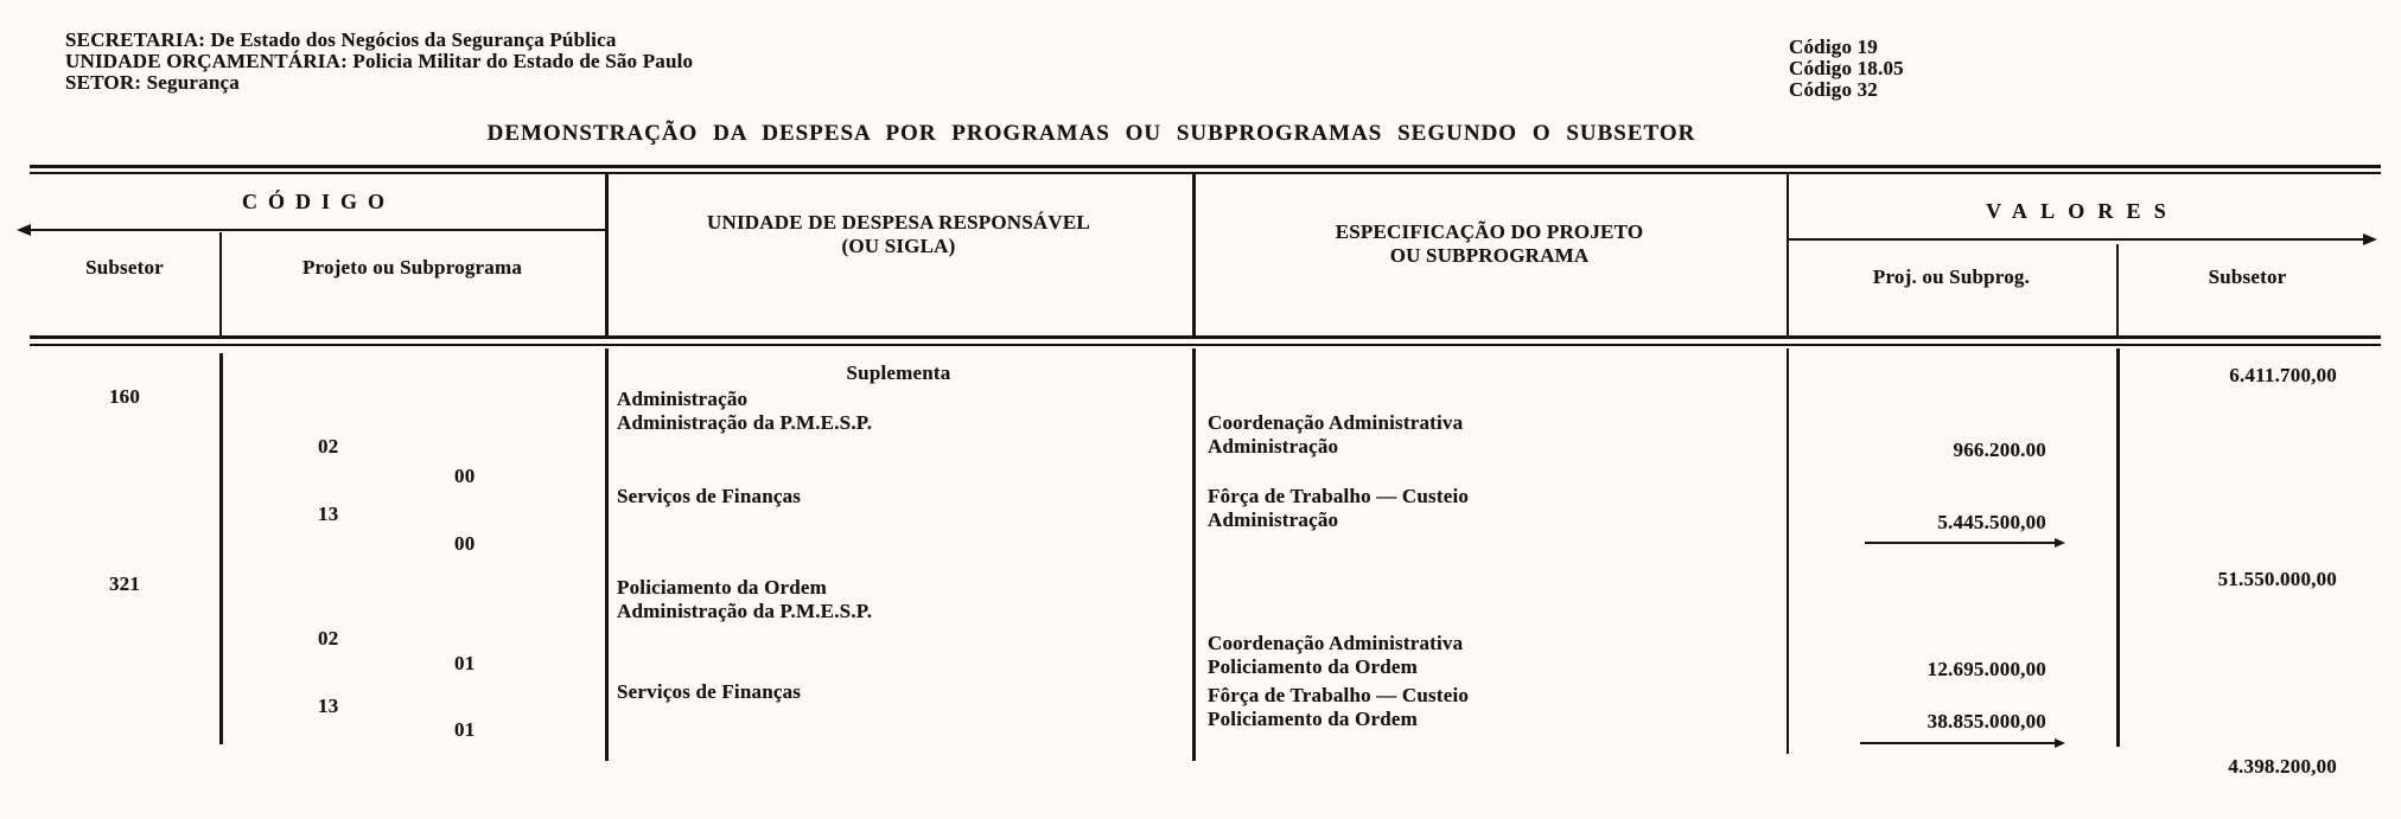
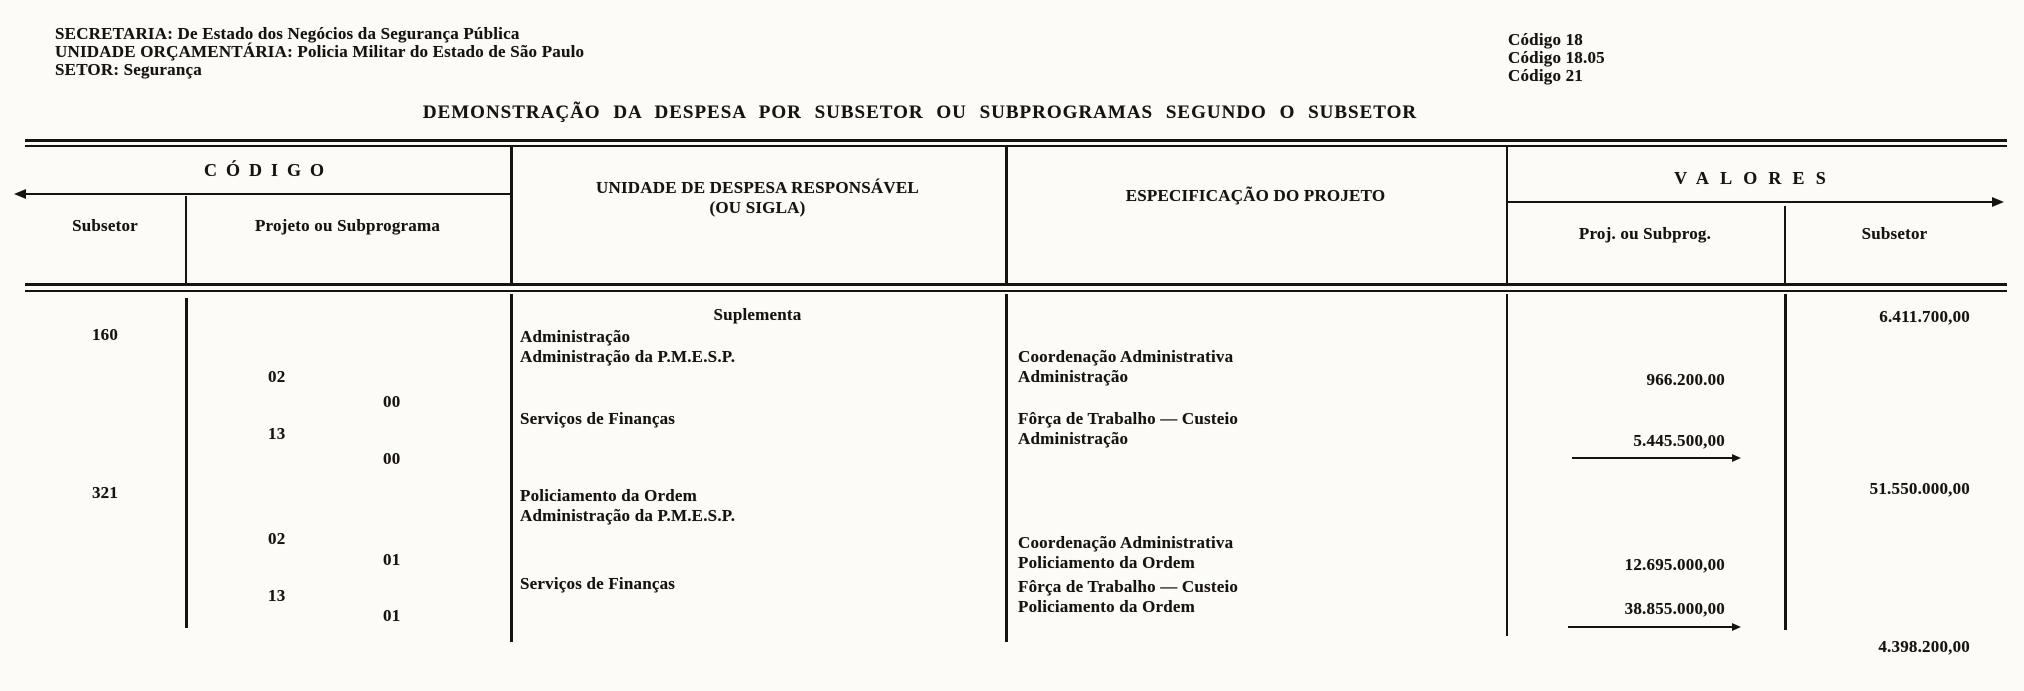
  SECRETARIA: De Estado dos Negócios da Segurança Pública
  UNIDADE ORÇAMENTÁRIA: Policia Militar do Estado de São Paulo
  SETOR: Segurança
- Código 19
+ Código 18
  Código 18.05
- Código 32
+ Código 21
- DEMONSTRAÇÃO DA DESPESA POR PROGRAMAS OU SUBPROGRAMAS SEGUNDO O SUBSETOR
+ DEMONSTRAÇÃO DA DESPESA POR SUBSETOR OU SUBPROGRAMAS SEGUNDO O SUBSETOR
  CÓDIGO
  VALORES
  UNIDADE DE DESPESA RESPONSÁVEL
  (OU SIGLA)
  ESPECIFICAÇÃO DO PROJETO
- OU SUBPROGRAMA
  Subsetor
  Projeto ou Subprograma
  Proj. ou Subprog.
  Subsetor
  Suplementa
  6.411.700,00
  Administração
  160
  Administração da P.M.E.S.P.
  Coordenação Administrativa
  Administração
  02
  966.200.00
  00
  Serviços de Finanças
  Fôrça de Trabalho — Custeio
  13
  Administração
  5.445.500,00
  00
  321
  Policiamento da Ordem
  Administração da P.M.E.S.P.
  51.550.000,00
  02
  Coordenação Administrativa
  Policiamento da Ordem
  12.695.000,00
  01
  Serviços de Finanças
  13
  Fôrça de Trabalho — Custeio
  Policiamento da Ordem
  38.855.000,00
  01
  4.398.200,00
